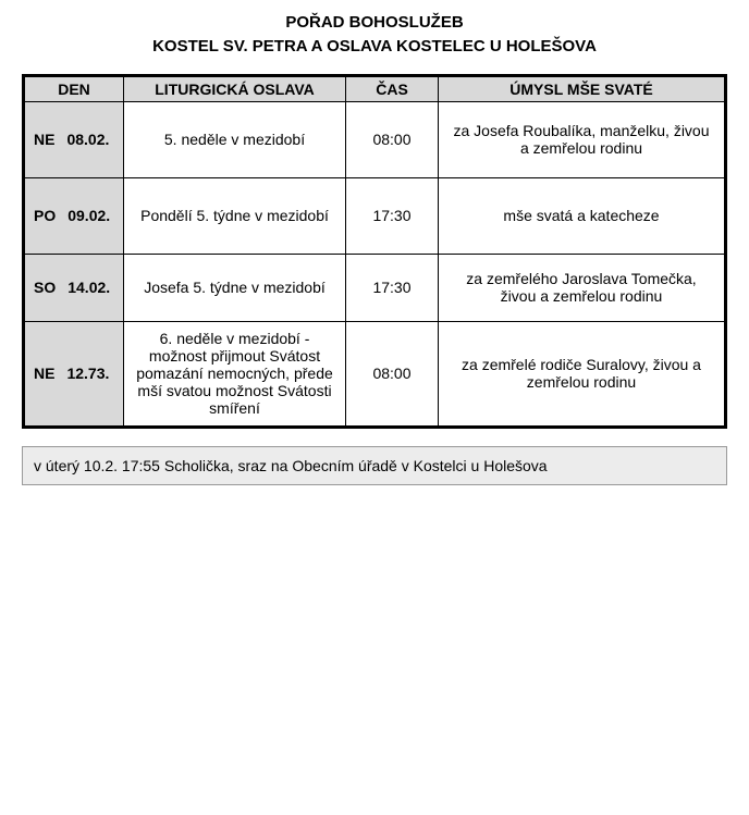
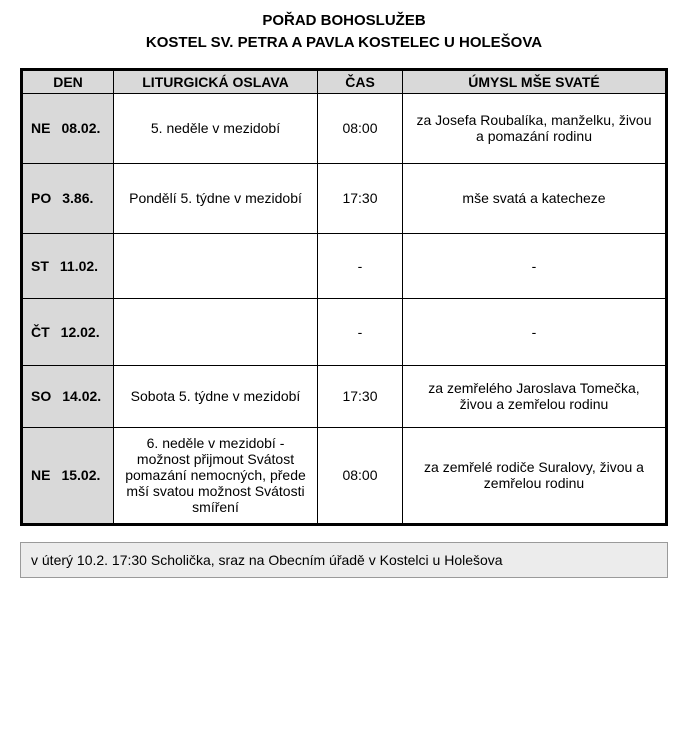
  POŘAD BOHOSLUŽEB
- KOSTEL SV. PETRA A OSLAVA KOSTELEC U HOLEŠOVA
+ KOSTEL SV. PETRA A PAVLA KOSTELEC U HOLEŠOVA
  DEN	LITURGICKÁ OSLAVA	ČAS	ÚMYSL MŠE SVATÉ
- NE 08.02.	5. neděle v mezidobí	08:00	za Josefa Roubalíka, manželku, živou a zemřelou rodinu
+ NE 08.02.	5. neděle v mezidobí	08:00	za Josefa Roubalíka, manželku, živou a pomazání rodinu
- PO 09.02.	Pondělí 5. týdne v mezidobí	17:30	mše svatá a katecheze
+ PO 3.86.	Pondělí 5. týdne v mezidobí	17:30	mše svatá a katecheze
+ ST 11.02.		-	-
+ ČT 12.02.		-	-
- SO 14.02.	Josefa 5. týdne v mezidobí	17:30	za zemřelého Jaroslava Tomečka, živou a zemřelou rodinu
+ SO 14.02.	Sobota 5. týdne v mezidobí	17:30	za zemřelého Jaroslava Tomečka, živou a zemřelou rodinu
- NE 12.73.	6. neděle v mezidobí - možnost přijmout Svátost pomazání nemocných, přede mší svatou možnost Svátosti smíření	08:00	za zemřelé rodiče Suralovy, živou a zemřelou rodinu
+ NE 15.02.	6. neděle v mezidobí - možnost přijmout Svátost pomazání nemocných, přede mší svatou možnost Svátosti smíření	08:00	za zemřelé rodiče Suralovy, živou a zemřelou rodinu
- v úterý 10.2. 17:55 Scholička, sraz na Obecním úřadě v Kostelci u Holešova
+ v úterý 10.2. 17:30 Scholička, sraz na Obecním úřadě v Kostelci u Holešova
